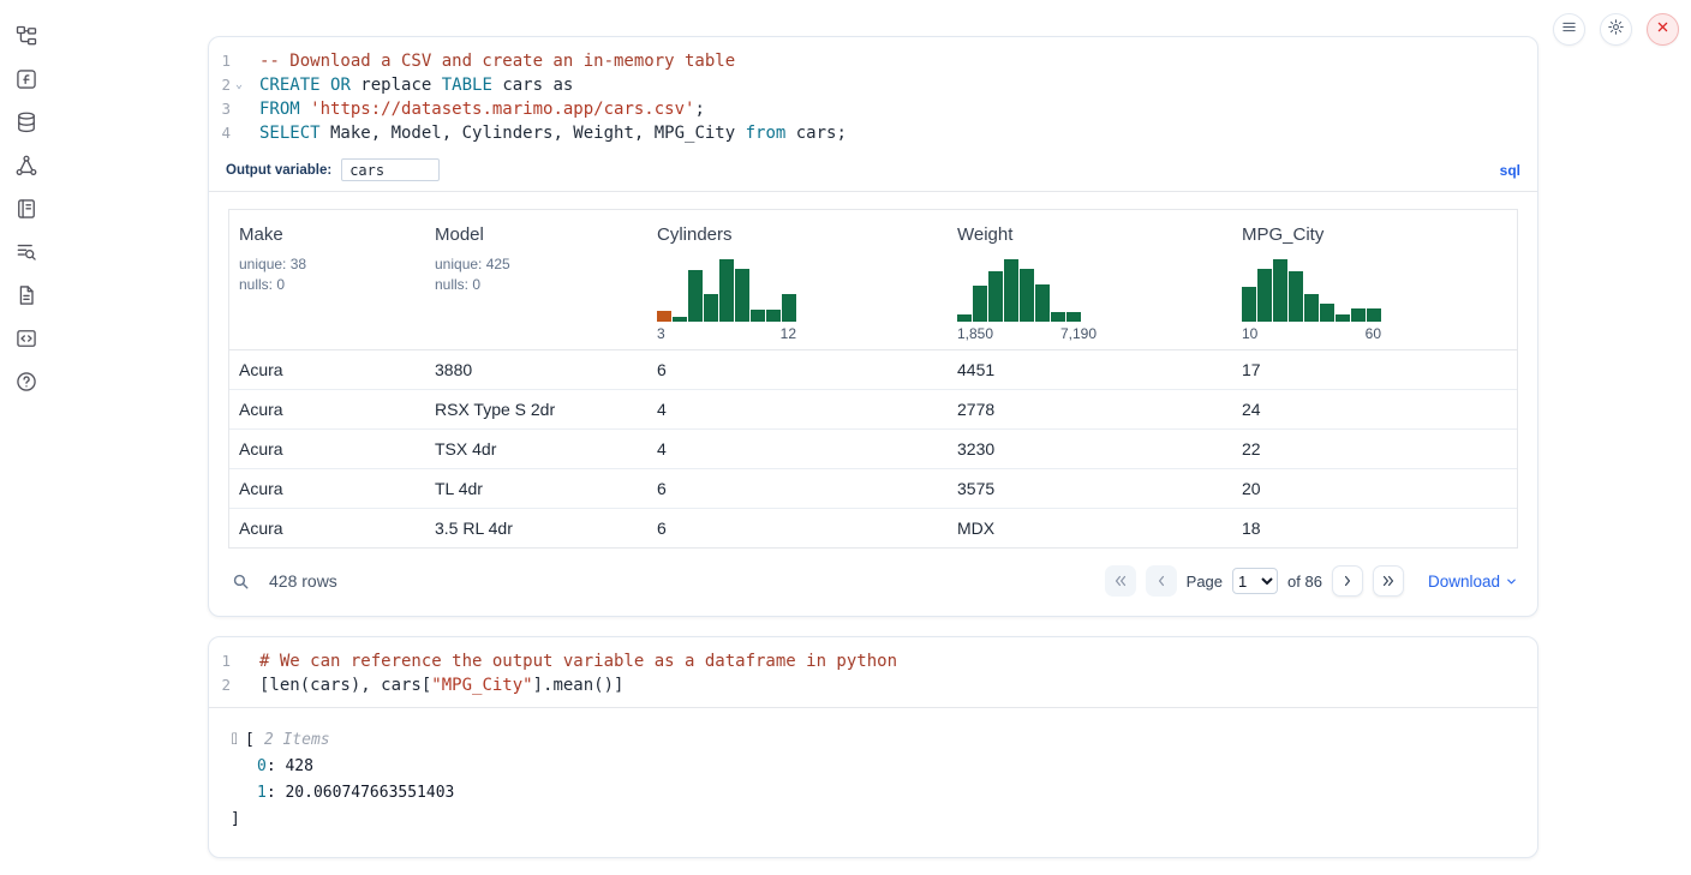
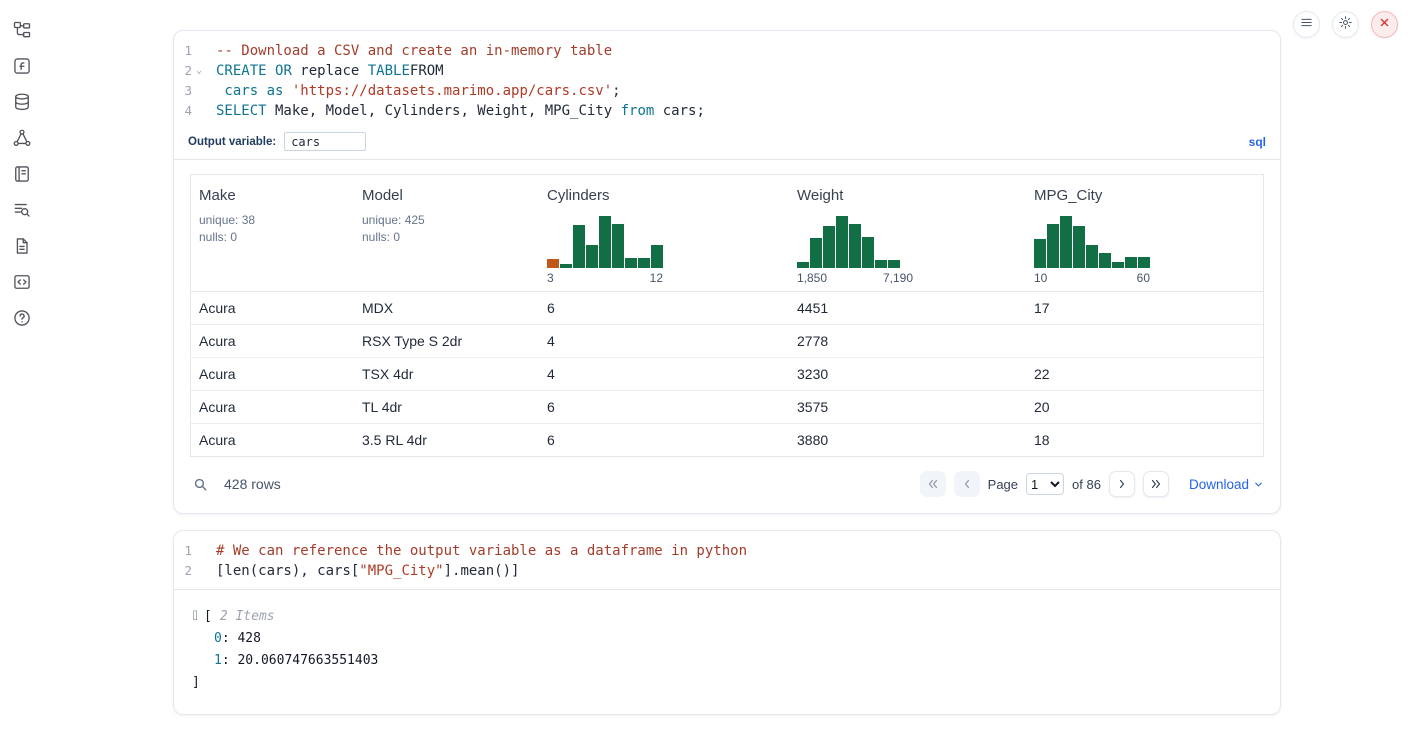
  1
  -- Download a CSV and create an in-memory table
  2
  ⌄
- CREATE OR replace TABLE cars as
+ CREATE OR replace TABLEFROM
  3
- FROM 'https://datasets.marimo.app/cars.csv';
+ cars as 'https://datasets.marimo.app/cars.csv';
  4
  SELECT Make, Model, Cylinders, Weight, MPG_City from cars;
  Output variable:
  cars
  sql
  Make
  unique: 38
  nulls: 0
  Model
  unique: 425
  nulls: 0
  Cylinders
  3
  12
  Weight
  1,850
  7,190
  MPG_City
  10
  60
  Acura
- 3880
+ MDX
  6
  4451
  17
  Acura
  RSX Type S 2dr
  4
  2778
- 24
  Acura
  TSX 4dr
  4
  3230
  22
  Acura
  TL 4dr
  6
  3575
  20
  Acura
  3.5 RL 4dr
  6
- MDX
+ 3880
  18
  428 rows
  Page
  1
  of 86
  Download
  1
  # We can reference the output variable as a dataframe in python
  2
  [len(cars), cars["MPG_City"].mean()]
  ⌷
  [
  2 Items
  0: 428
  1: 20.060747663551403
  ]
